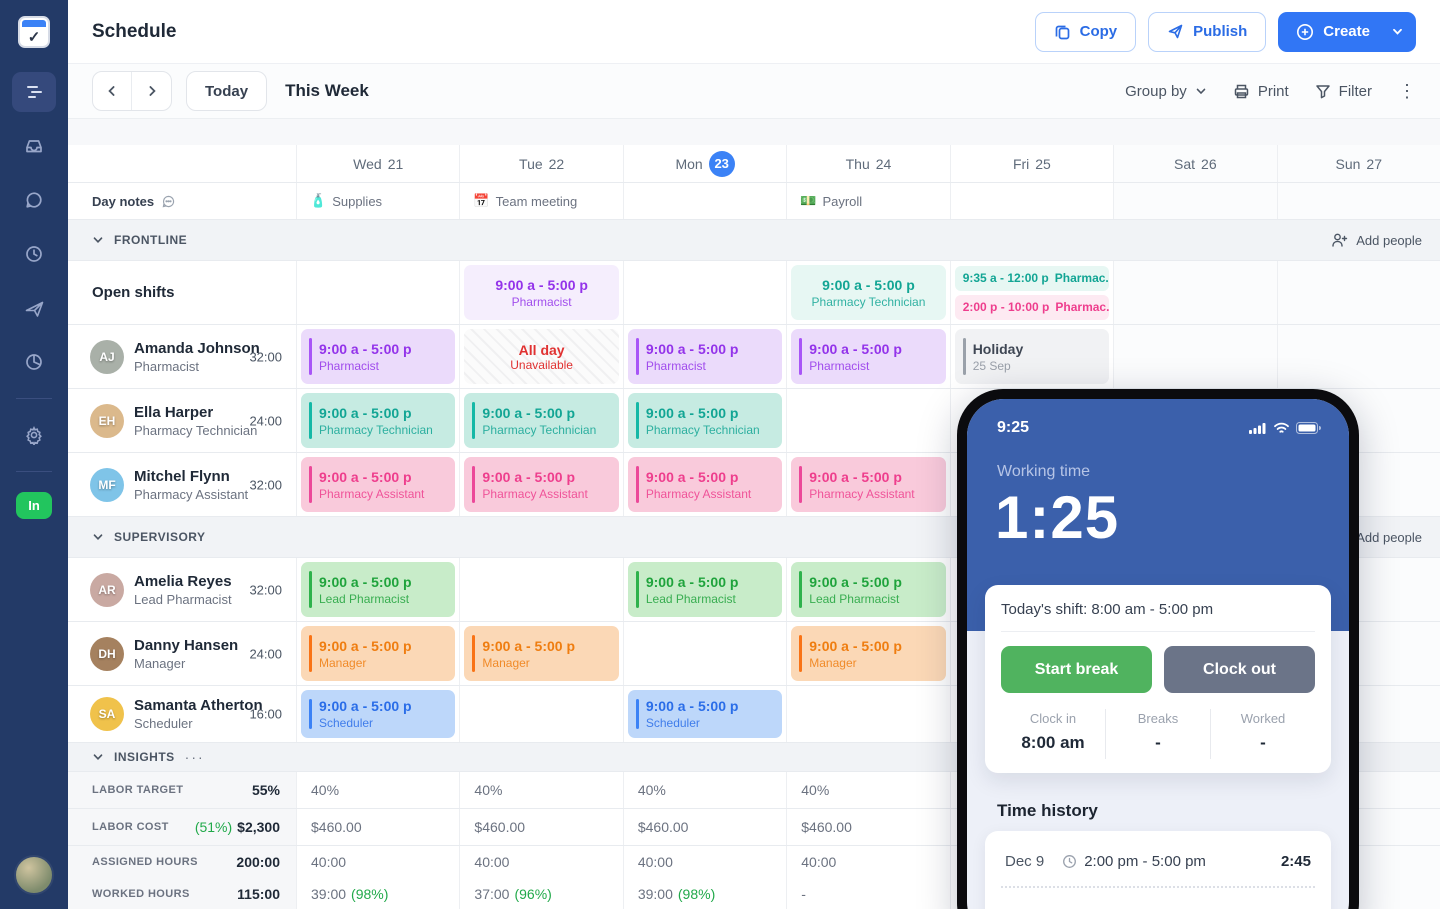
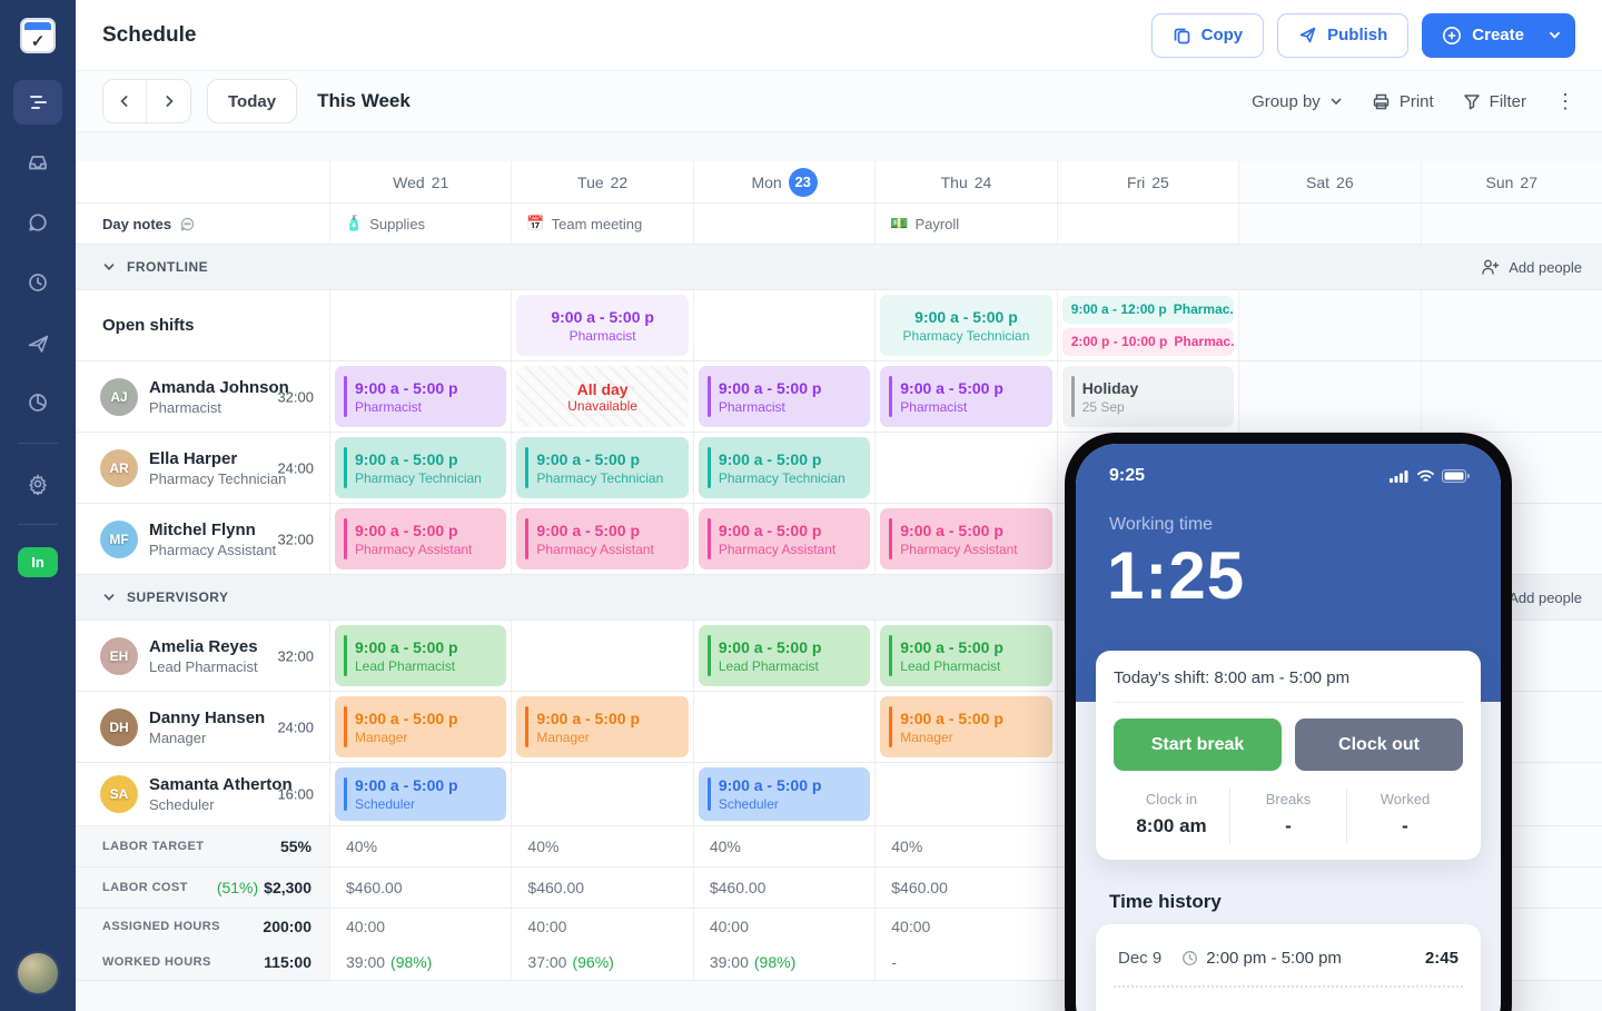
  ✓
  In
  Schedule
  Copy
  Publish
  Create
  Today
  This Week
  Group by
  Print
  Filter
  ⋮
  Wed
  21
  Tue
  22
  Mon
  23
  Thu
  24
  Fri
  25
  Sat
  26
  Sun
  27
  Day notes
  🧴
  Supplies
  📅
  Team meeting
  💵
  Payroll
  FRONTLINE
  Add people
  Open shifts
  9:00 a - 5:00 p
  Pharmacist
  9:00 a - 5:00 p
  Pharmacy Technician
- 9:35 a - 12:00 p
+ 9:00 a - 12:00 p
  Pharmac.
  2:00 p - 10:00 p
  Pharmac.
  AJ
  Amanda Johnson
  Pharmacist
  32:00
  9:00 a - 5:00 p
  Pharmacist
  All day
  Unavailable
  9:00 a - 5:00 p
  Pharmacist
  9:00 a - 5:00 p
  Pharmacist
  Holiday
  25 Sep
- EH
+ AR
  Ella Harper
  Pharmacy Technician
  24:00
  9:00 a - 5:00 p
  Pharmacy Technician
  9:00 a - 5:00 p
  Pharmacy Technician
  9:00 a - 5:00 p
  Pharmacy Technician
  MF
  Mitchel Flynn
  Pharmacy Assistant
  32:00
  9:00 a - 5:00 p
  Pharmacy Assistant
  9:00 a - 5:00 p
  Pharmacy Assistant
  9:00 a - 5:00 p
  Pharmacy Assistant
  9:00 a - 5:00 p
  Pharmacy Assistant
  SUPERVISORY
  Add people
- AR
+ EH
  Amelia Reyes
  Lead Pharmacist
  32:00
  9:00 a - 5:00 p
  Lead Pharmacist
  9:00 a - 5:00 p
  Lead Pharmacist
  9:00 a - 5:00 p
  Lead Pharmacist
  DH
  Danny Hansen
  Manager
  24:00
  9:00 a - 5:00 p
  Manager
  9:00 a - 5:00 p
  Manager
  9:00 a - 5:00 p
  Manager
  SA
  Samanta Atherton
  Scheduler
  16:00
  9:00 a - 5:00 p
  Scheduler
  9:00 a - 5:00 p
  Scheduler
- INSIGHTS
- ···
  LABOR TARGET
  55%
  40%
  40%
  40%
  40%
  LABOR COST
  (51%)
  $2,300
  $460.00
  $460.00
  $460.00
  $460.00
  ASSIGNED HOURS
  200:00
  40:00
  40:00
  40:00
  40:00
  WORKED HOURS
  115:00
  39:00
  (98%)
  37:00
  (96%)
  39:00
  (98%)
  -
  9:25
  Working time
  1:25
  Today's shift: 8:00 am - 5:00 pm
  Start break
  Clock out
  Clock in
  8:00 am
  Breaks
  -
  Worked
  -
  Time history
  Dec 9
  2:00 pm - 5:00 pm
  2:45
